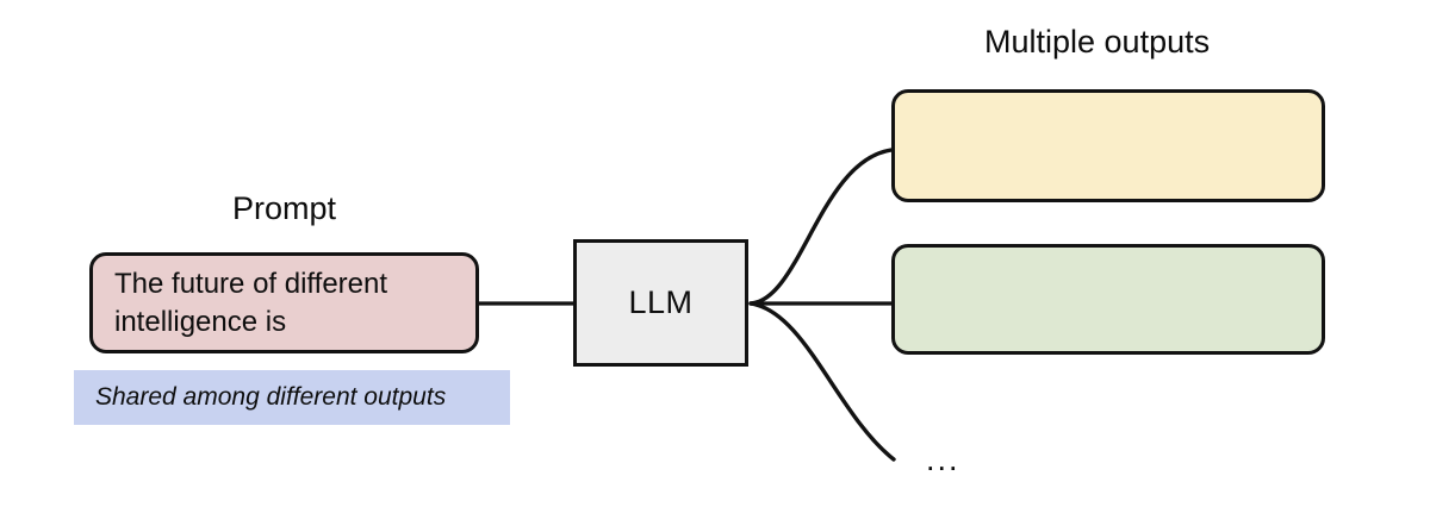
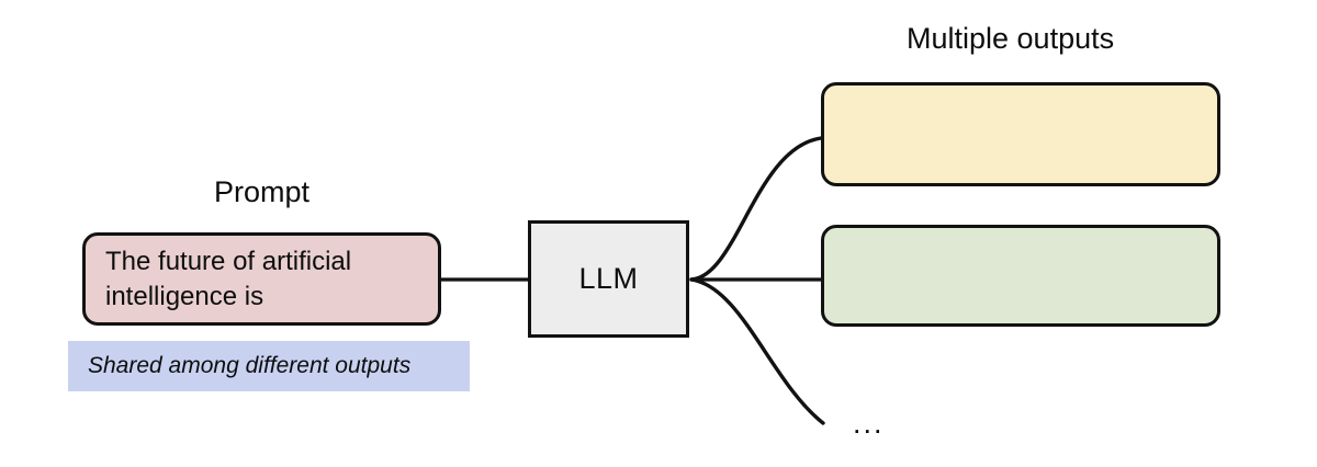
  Prompt
  Multiple outputs
- The future of different intelligence is
+ The future of artificial intelligence is
  Shared among different outputs
  LLM
  ...
